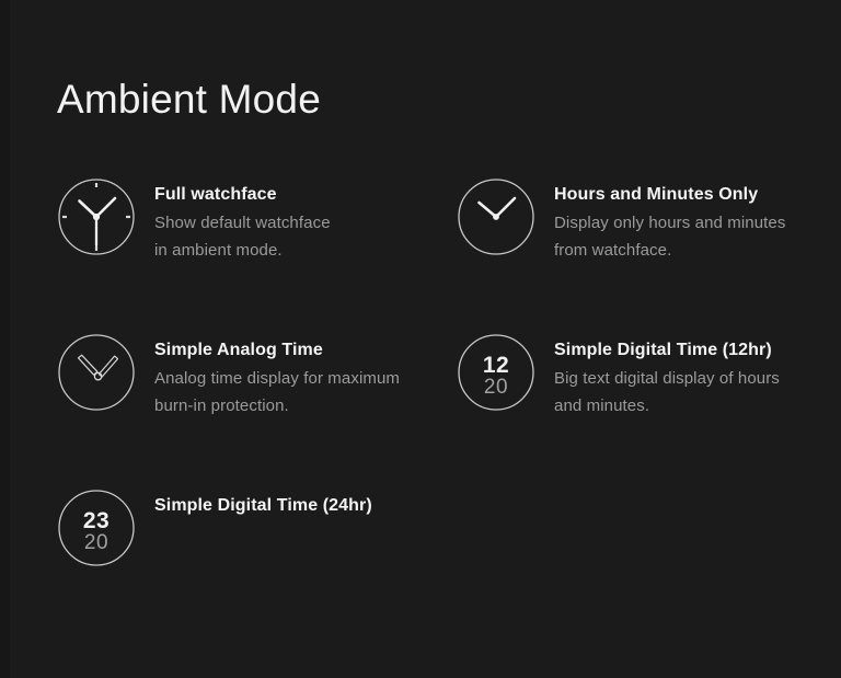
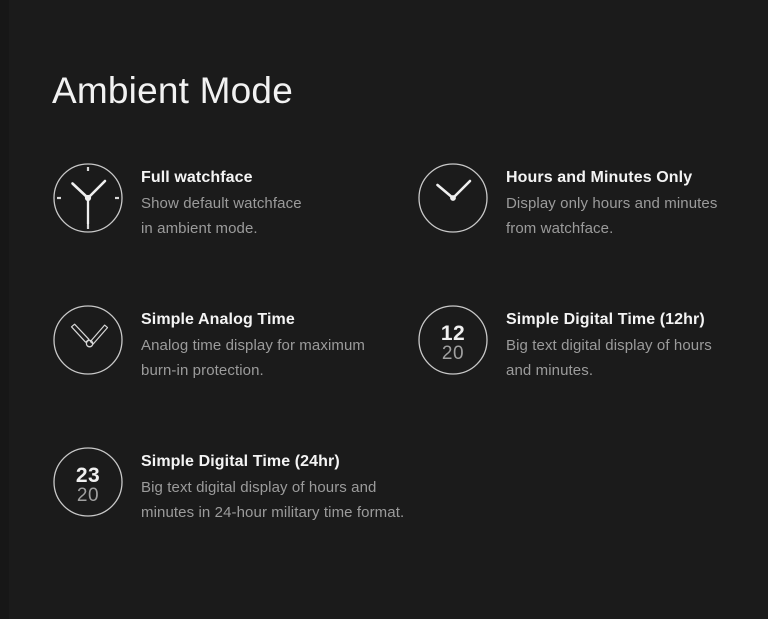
  Ambient Mode
  Full watchface
  Show default watchface
  in ambient mode.
  Hours and Minutes Only
  Display only hours and minutes
  from watchface.
  Simple Analog Time
  Analog time display for maximum
  burn-in protection.
  12
  20
  Simple Digital Time (12hr)
  Big text digital display of hours
  and minutes.
  23
  20
  Simple Digital Time (24hr)
+ Big text digital display of hours and
+ minutes in 24-hour military time format.
